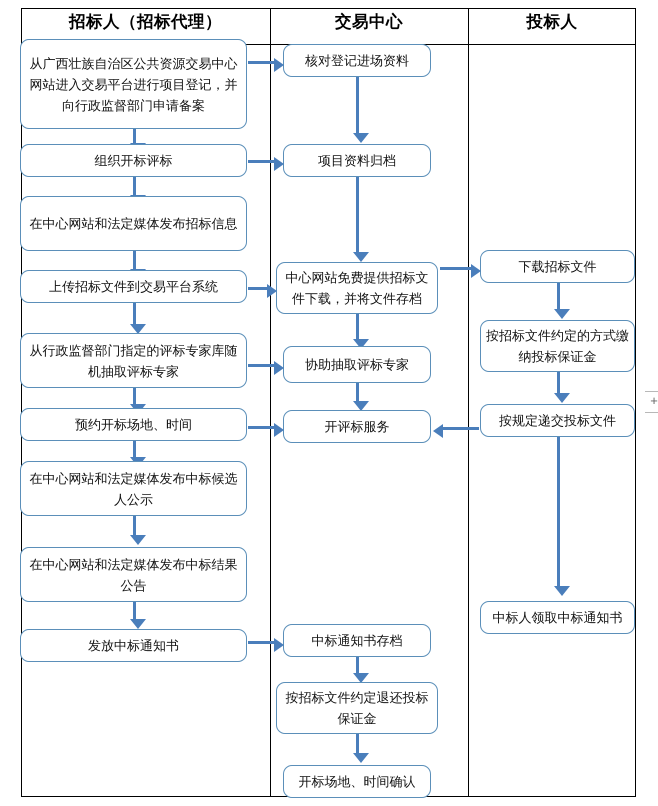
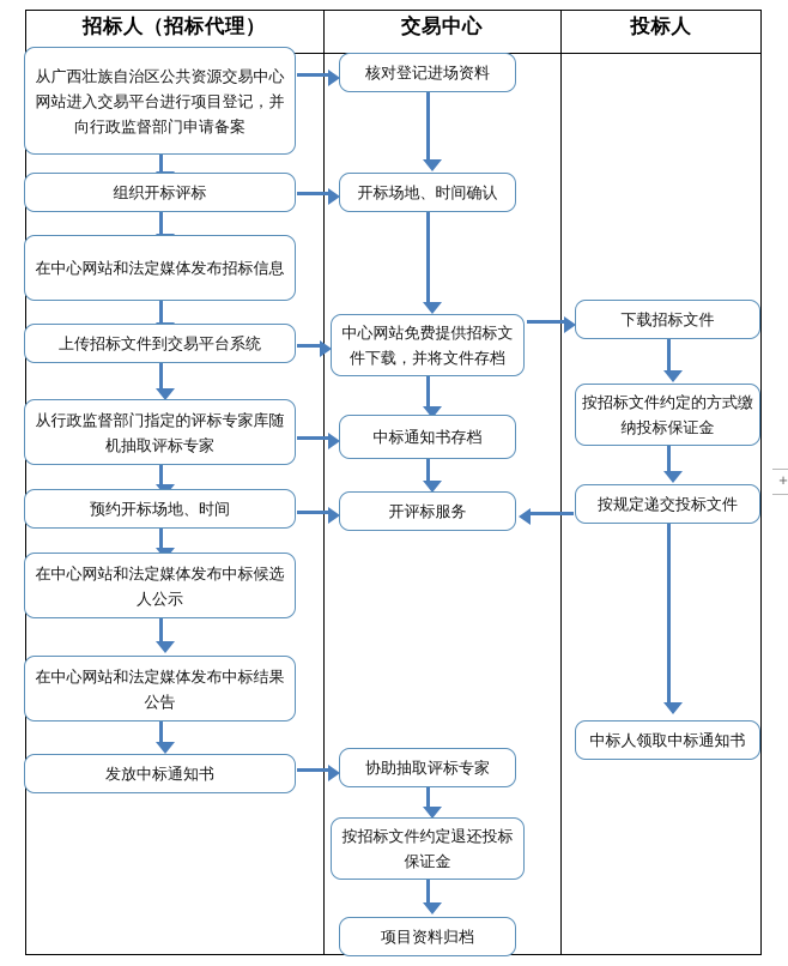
  招标人（招标代理）
  交易中心
  投标人
  从广西壮族自治区公共资源交易中心网站进入交易平台进行项目登记，并向行政监督部门申请备案
  组织开标评标
  在中心网站和法定媒体发布招标信息
  上传招标文件到交易平台系统
  从行政监督部门指定的评标专家库随机抽取评标专家
  预约开标场地、时间
  在中心网站和法定媒体发布中标候选人公示
  在中心网站和法定媒体发布中标结果公告
  发放中标通知书
  核对登记进场资料
- 项目资料归档
+ 开标场地、时间确认
  中心网站免费提供招标文件下载，并将文件存档
- 协助抽取评标专家
+ 中标通知书存档
  开评标服务
- 中标通知书存档
+ 协助抽取评标专家
  按招标文件约定退还投标保证金
- 开标场地、时间确认
+ 项目资料归档
  下载招标文件
  按招标文件约定的方式缴纳投标保证金
  按规定递交投标文件
  中标人领取中标通知书
  +
